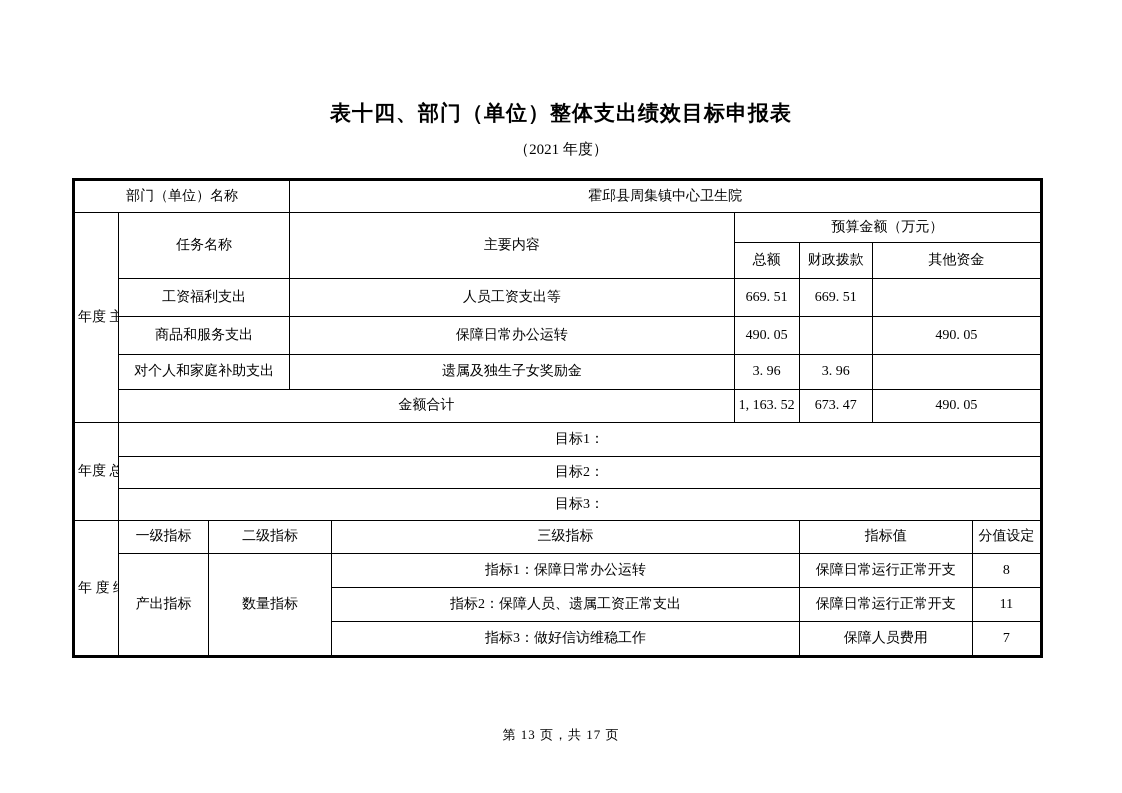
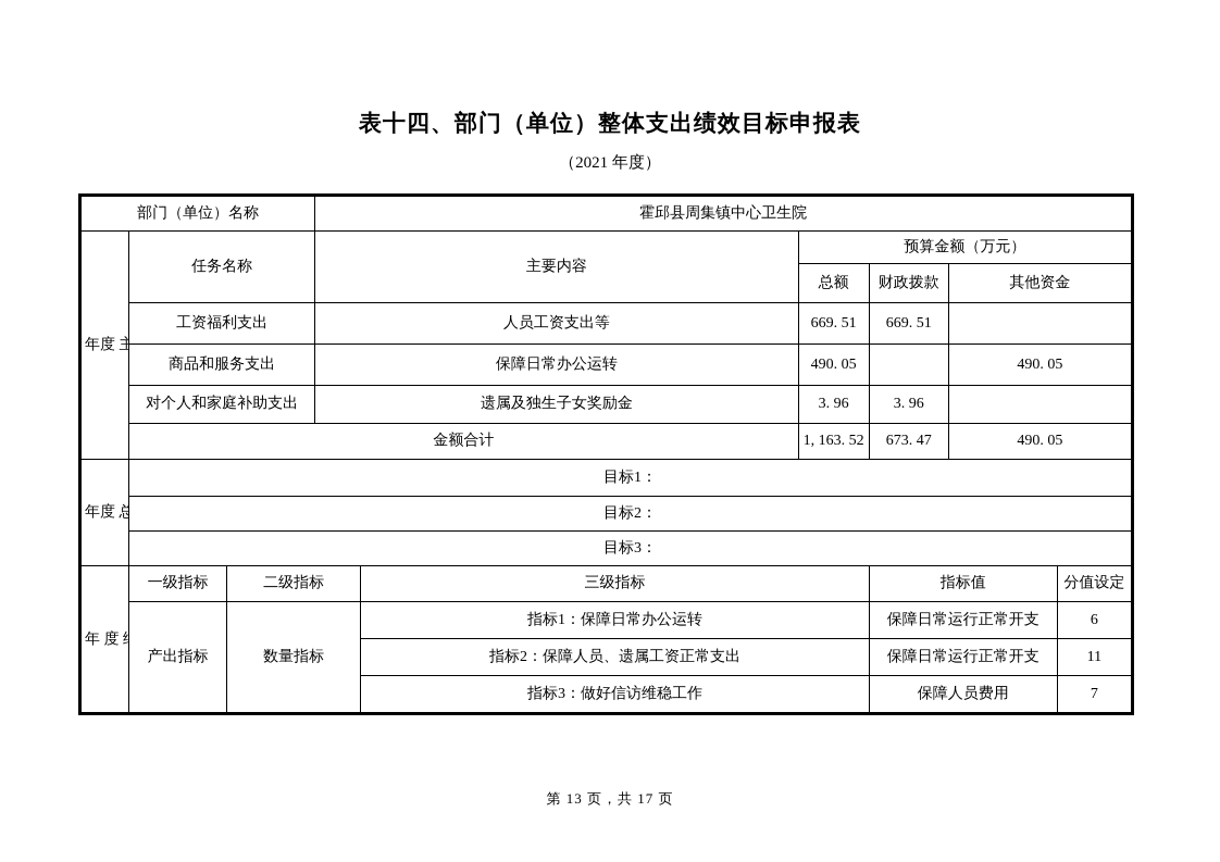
  表十四、部门（单位）整体支出绩效目标申报表
  （2021 年度）
  部门（单位）名称	霍邱县周集镇中心卫生院
  年度 主	任务名称	主要内容	预算金额（万元）
  总额	财政拨款	其他资金
  工资福利支出	人员工资支出等	669. 51	669. 51
  商品和服务支出	保障日常办公运转	490. 05		490. 05
  对个人和家庭补助支出	遗属及独生子女奖励金	3. 96	3. 96
  金额合计	1, 163. 52	673. 47	490. 05
  年度 总	目标1：
  目标2：
  目标3：
  年 度	一级指标	二级指标	三级指标	指标值	分值设定
- 产出指标	数量指标	指标1：保障日常办公运转	保障日常运行正常开支	8
+ 产出指标	数量指标	指标1：保障日常办公运转	保障日常运行正常开支	6
  指标2：保障人员、遗属工资正常支出	保障日常运行正常开支	11
  指标3：做好信访维稳工作	保障人员费用	7
  第 13 页，共 17 页
